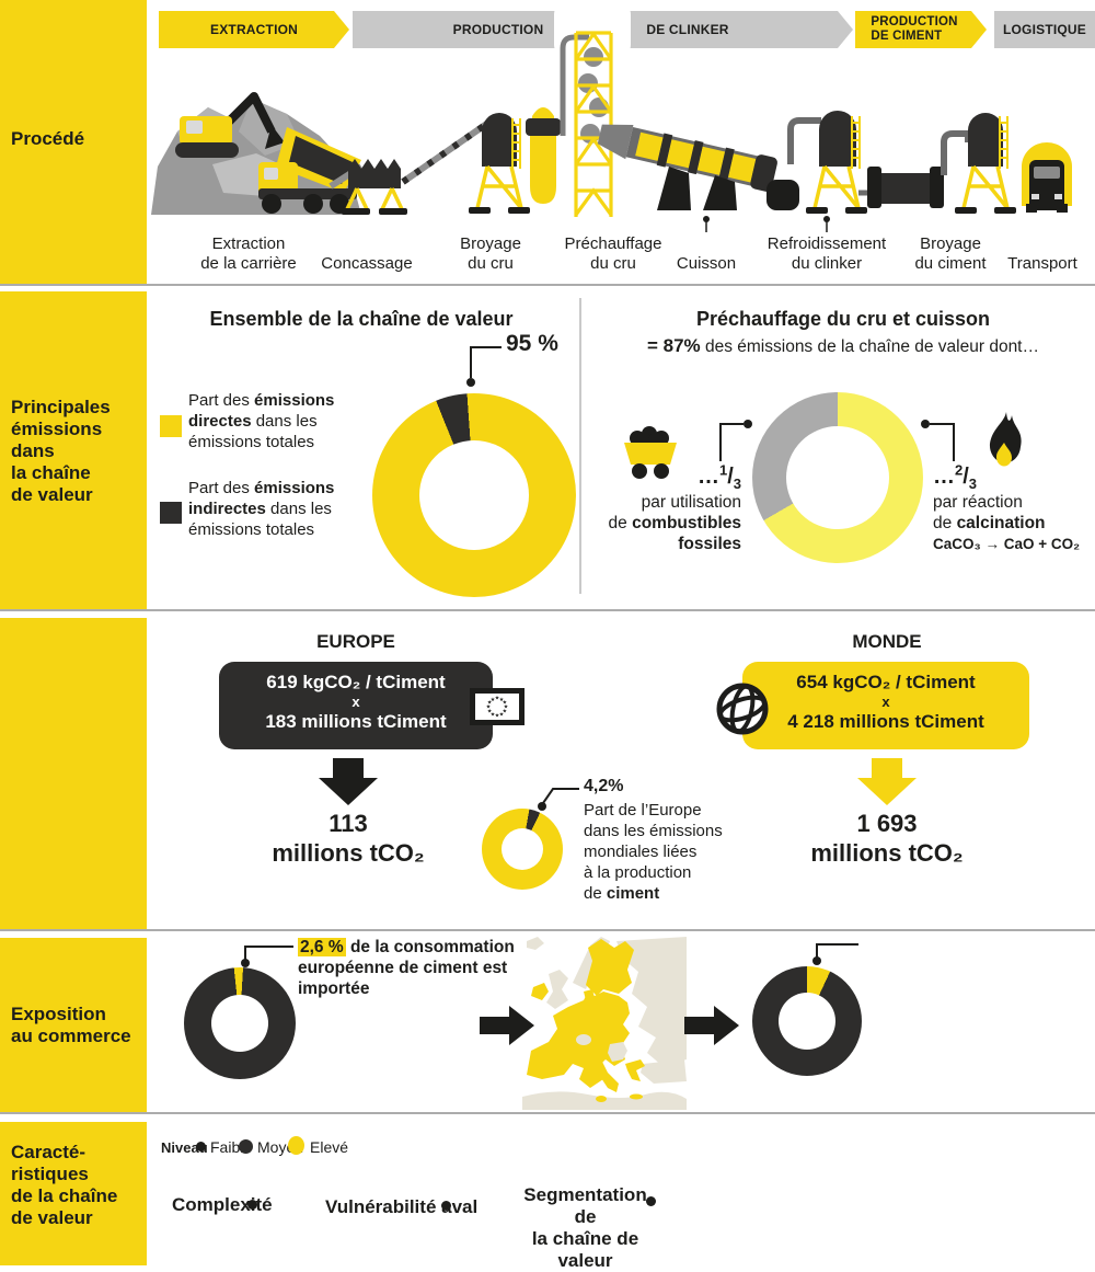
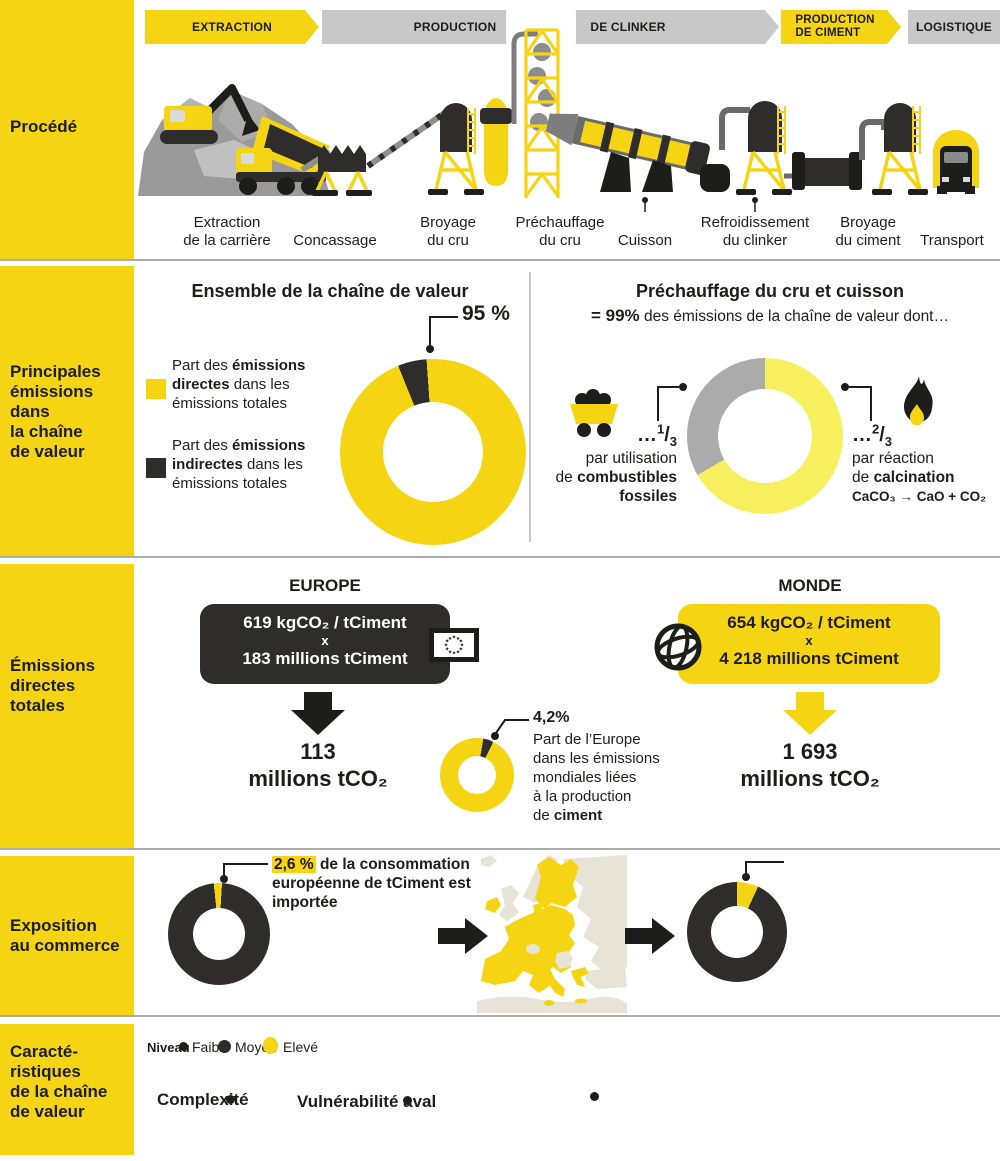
  Procédé
  Principales
  émissions
  dans
  la chaîne
  de valeur
+ Émissions
+ directes
+ totales
  Exposition
  au commerce
  Caracté-
  ristiques
  de la chaîne
  de valeur
  EXTRACTION
  PRODUCTION
  DE CLINKER
  PRODUCTION
  DE CIMENT
  LOGISTIQUE
  Extraction
  de la carrière
  Concassage
  Broyage
  du cru
  Préchauffage
  du cru
  Cuisson
  Refroidissement
  du clinker
  Broyage
  du ciment
  Transport
  Ensemble de la chaîne de valeur
  95 %
  Part des émissions directes dans les émissions totales
  Part des émissions indirectes dans les émissions totales
  Préchauffage du cru et cuisson
- = 87% des émissions de la chaîne de valeur dont…
+ = 99% des émissions de la chaîne de valeur dont…
  …1/3
  par utilisation
  de combustibles
  fossiles
  …2/3
  par réaction
  de calcination
  CaCO₃ → CaO + CO₂
  EUROPE
  619 kgCO₂ / tCiment
  x
  183 millions tCiment
  113
  millions tCO₂
  4,2%
  Part de l’Europe
  dans les émissions
  mondiales liées
  à la production
  de ciment
  MONDE
  654 kgCO₂ / tCiment
  x
  4 218 millions tCiment
  1 693
  millions tCO₂
- 2,6 % de la consommation européenne de ciment est importée
+ 2,6 % de la consommation européenne de tCiment est importée
  Nivea
  Elevé
  Complexté
  Vulnérabilitéval
- Segmentation de
- la chaîne de valeur
